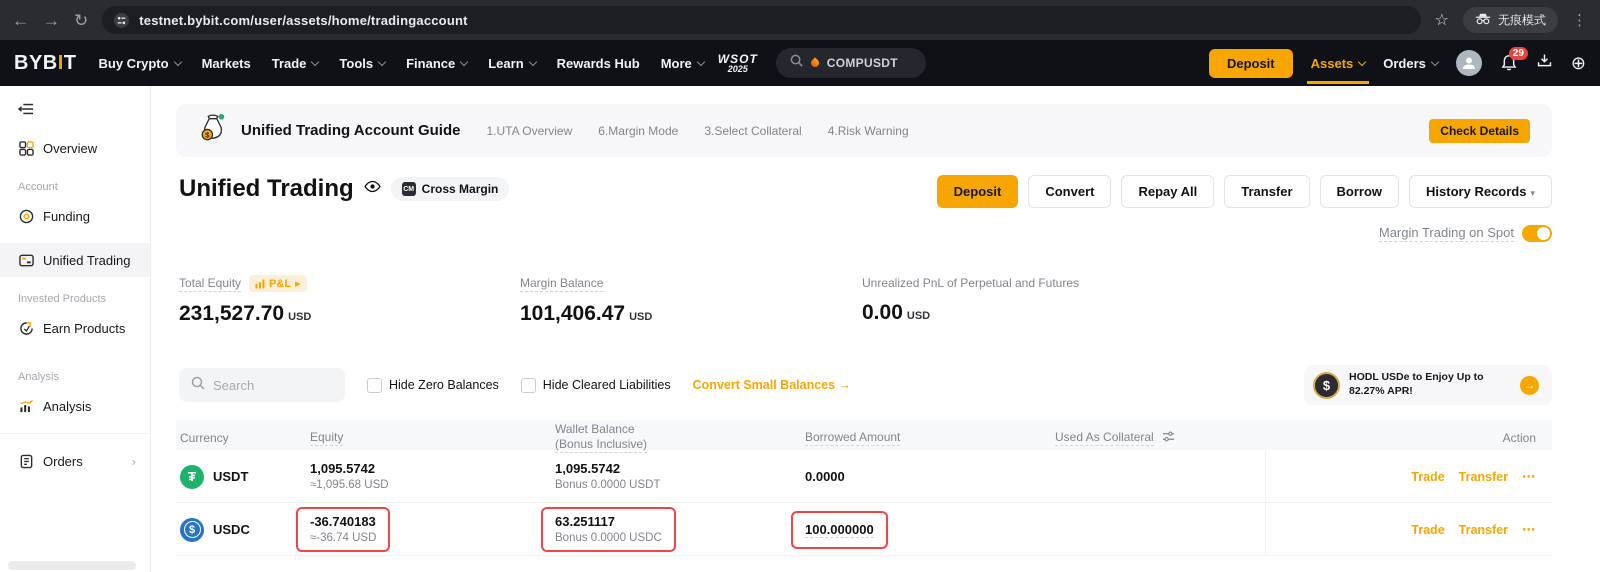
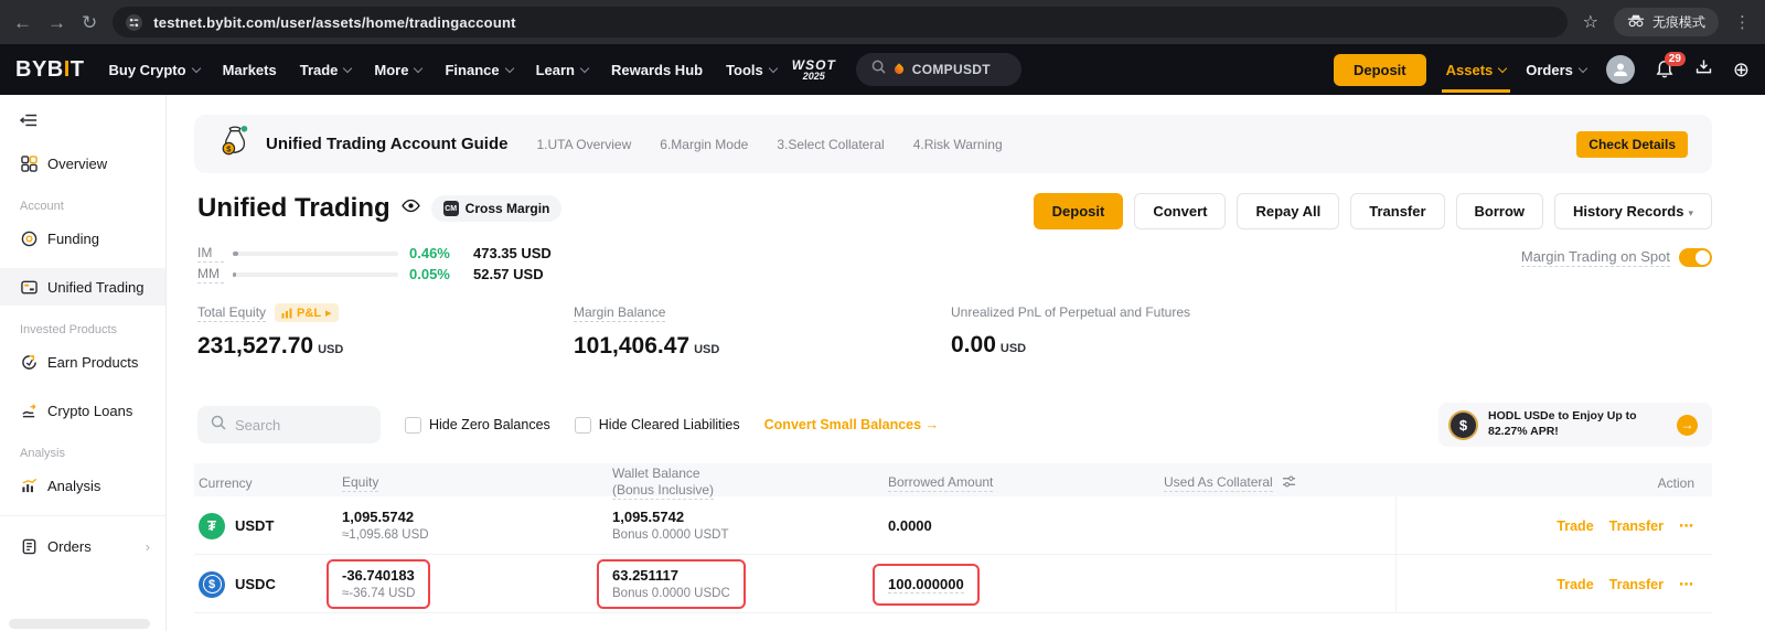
  ←
  →
  ↻
  testnet.bybit.com/user/assets/home/tradingaccount
  ☆
  无痕模式
  ⋮
  BYBIT
  Buy Crypto
  Markets
  Trade
- Tools
+ More
  Finance
  Learn
  Rewards Hub
- More
+ Tools
  WSOT
  2025
  COMPUSDT
  Deposit
  Assets
  Orders
  29
  ⊕
  Overview
  Account
  Funding
  Unified Trading
  Invested Products
  Earn Products
+ Crypto Loans
  Analysis
  Analysis
  Orders
  ›
  $
  Unified Trading Account Guide
  1.UTA Overview
  6.Margin Mode
  3.Select Collateral
  4.Risk Warning
  Check Details
  Unified Trading
  Cross Margin
  Deposit
  Convert
  Repay All
  Transfer
  Borrow
  History Records ▾
+ IM
+ 0.46%
+ 473.35 USD
+ MM
+ 0.05%
+ 52.57 USD
  Margin Trading on Spot
  Total Equity
  P&L
  ▸
  231,527.70 USD
  Margin Balance
  101,406.47 USD
  Unrealized PnL of Perpetual and Futures
  0.00 USD
  Search
  Hide Zero Balances
  Hide Cleared Liabilities
  Convert Small Balances →
  $
  HODL USDe to Enjoy Up to 82.27% APR!
  →
  Currency
  Equity
  Wallet Balance
  (Bonus Inclusive)
  Borrowed Amount
  Used As Collateral
  Action
  ₮
  USDT
  1,095.5742
  ≈1,095.68 USD
  1,095.5742
  Bonus 0.0000 USDT
  0.0000
  Trade
  Transfer
  ⋯
  $
  USDC
  -36.740183
  ≈-36.74 USD
  63.251117
  Bonus 0.0000 USDC
  100.000000
  Trade
  Transfer
  ⋯
